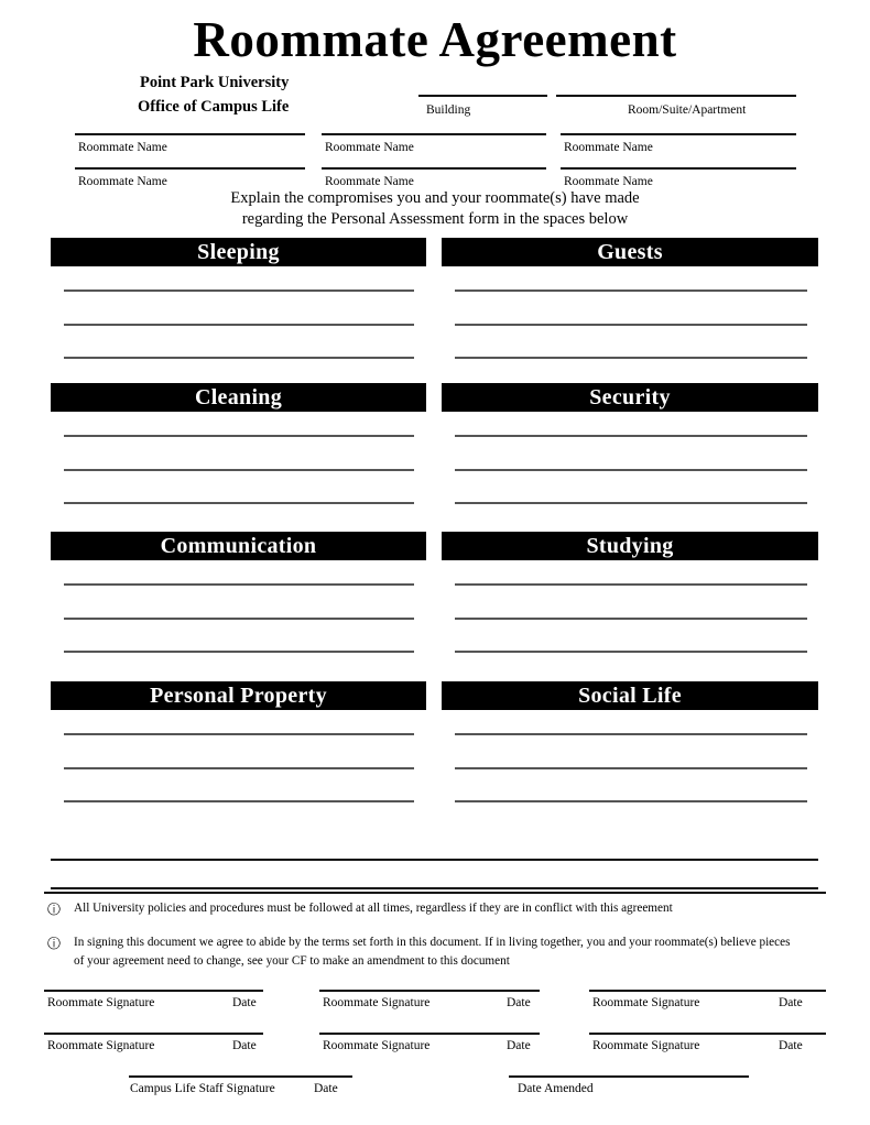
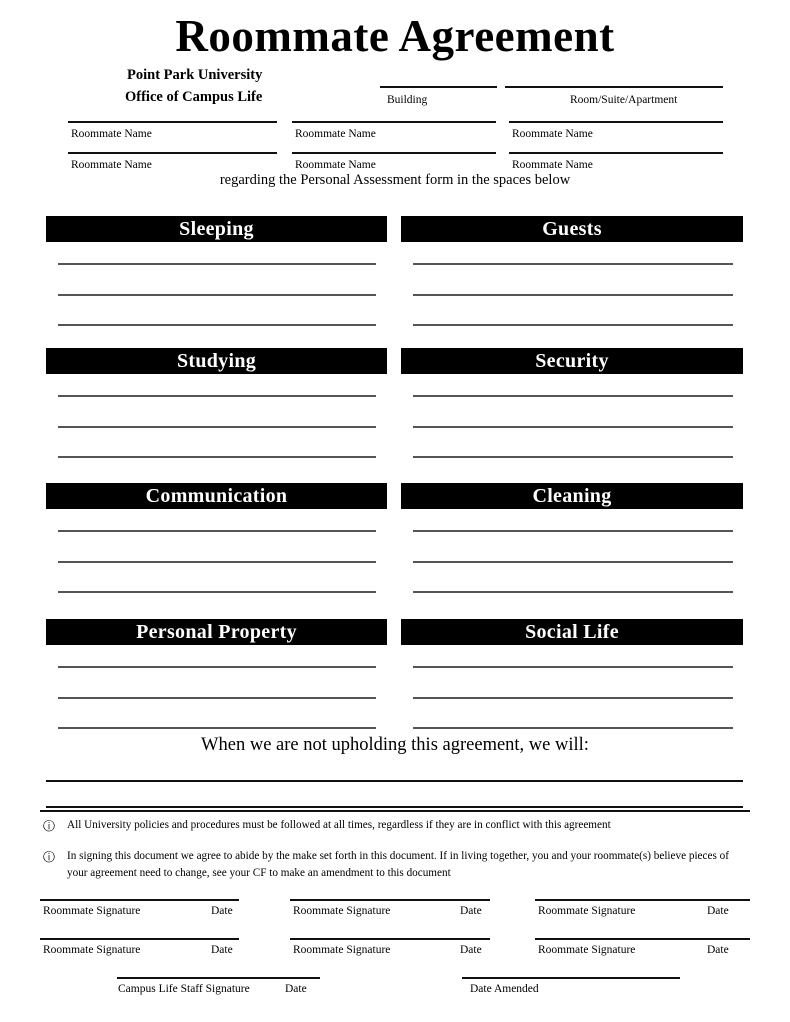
  Roommate Agreement
  Point Park University
  Office of Campus Life
  Building
  Room/Suite/Apartment
  Roommate Name
  Roommate Name
  Roommate Name
  Roommate Name
  Roommate Name
  Roommate Name
- Explain the compromises you and your roommate(s) have made
  regarding the Personal Assessment form in the spaces below
  Sleeping
- Cleaning
+ Studying
  Communication
  Personal Property
  Guests
  Security
- Studying
+ Cleaning
  Social Life
+ When we are not upholding this agreement, we will:
  ⓘ
  All University policies and procedures must be followed at all times, regardless if they are in conflict with this agreement
  ⓘ
- In signing this document we agree to abide by the terms set forth in this document. If in living together, you and your roommate(s) believe pieces of your agreement need to change, see your CF to make an amendment to this document
+ In signing this document we agree to abide by the make set forth in this document. If in living together, you and your roommate(s) believe pieces of your agreement need to change, see your CF to make an amendment to this document
  Roommate Signature
  Date
  Roommate Signature
  Date
  Roommate Signature
  Date
  Roommate Signature
  Date
  Roommate Signature
  Date
  Roommate Signature
  Date
  Campus Life Staff Signature
  Date
  Date Amended
